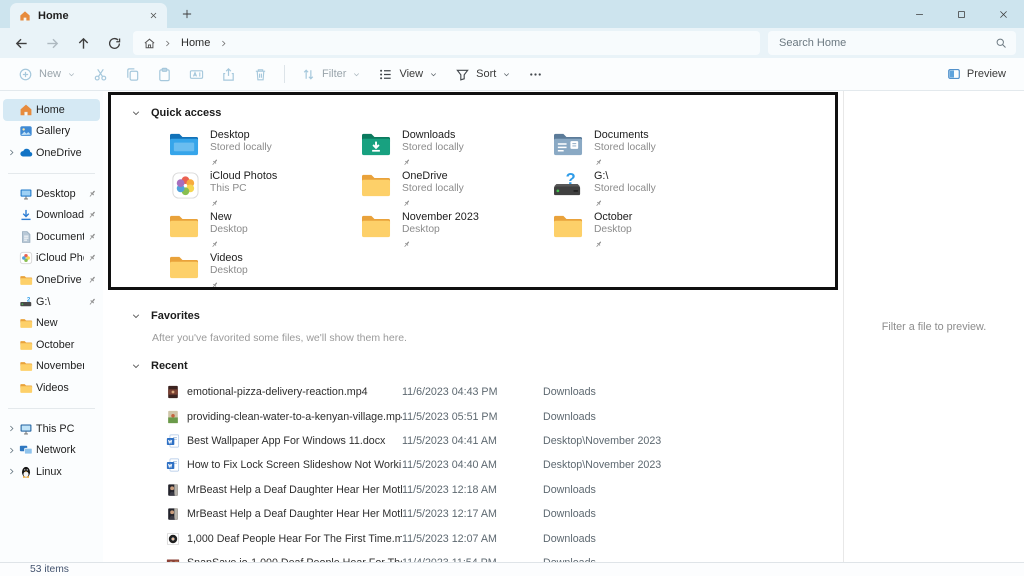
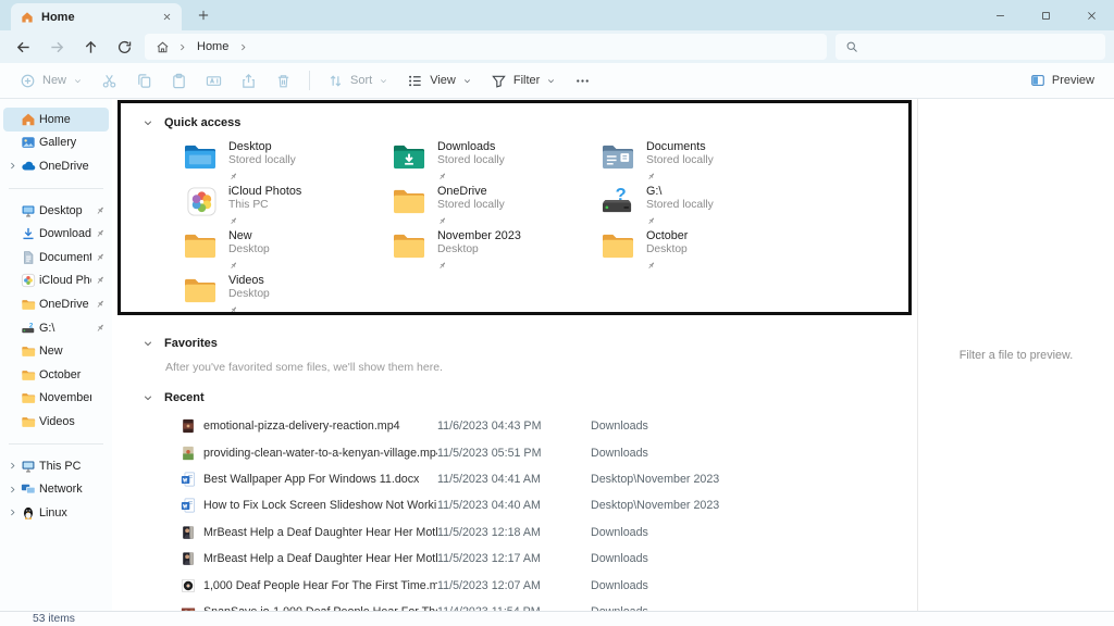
  Home
  Home
- Search Home
  New
- Filter
+ Sort
  View
- Sort
+ Filter
  Preview
  Home
  Gallery
  Desktop
  Download
  Document
  OneDrive
  G:\
  New
  October
  Videos
  This PC
  Network
  Linux
  Quick access
  Desktop
  Stored locally
  Downloads
  Stored locally
  Documents
  Stored locally
  iCloud Photos
  This PC
  OneDrive
  Stored locally
  ?
  G:\
  Stored locally
  New
  Desktop
  November 2023
  Desktop
  October
  Desktop
  Videos
  Desktop
  Favorites
  After you've favorited some files, we'll show them here.
  Recent
  emotional-pizza-delivery-reaction.mp4
  11/6/2023 04:43 PM
  Downloads
  providing-clean-water-to-a-kenyan-village.mp
  11/5/2023 05:51 PM
  Downloads
  Best Wallpaper App For Windows 11.docx
  11/5/2023 04:41 AM
  Desktop\November 2023
  How to Fix Lock Screen Slideshow Not Worki
  11/5/2023 04:40 AM
  Desktop\November 2023
  MrBeast Help a Deaf Daughter Hear Her Mot
  11/5/2023 12:18 AM
  Downloads
  MrBeast Help a Deaf Daughter Hear Her Mot
  11/5/2023 12:17 AM
  Downloads
  1,000 Deaf People Hear For The First Time.m
  11/5/2023 12:07 AM
  Downloads
  Filter a file to preview.
  53 items
